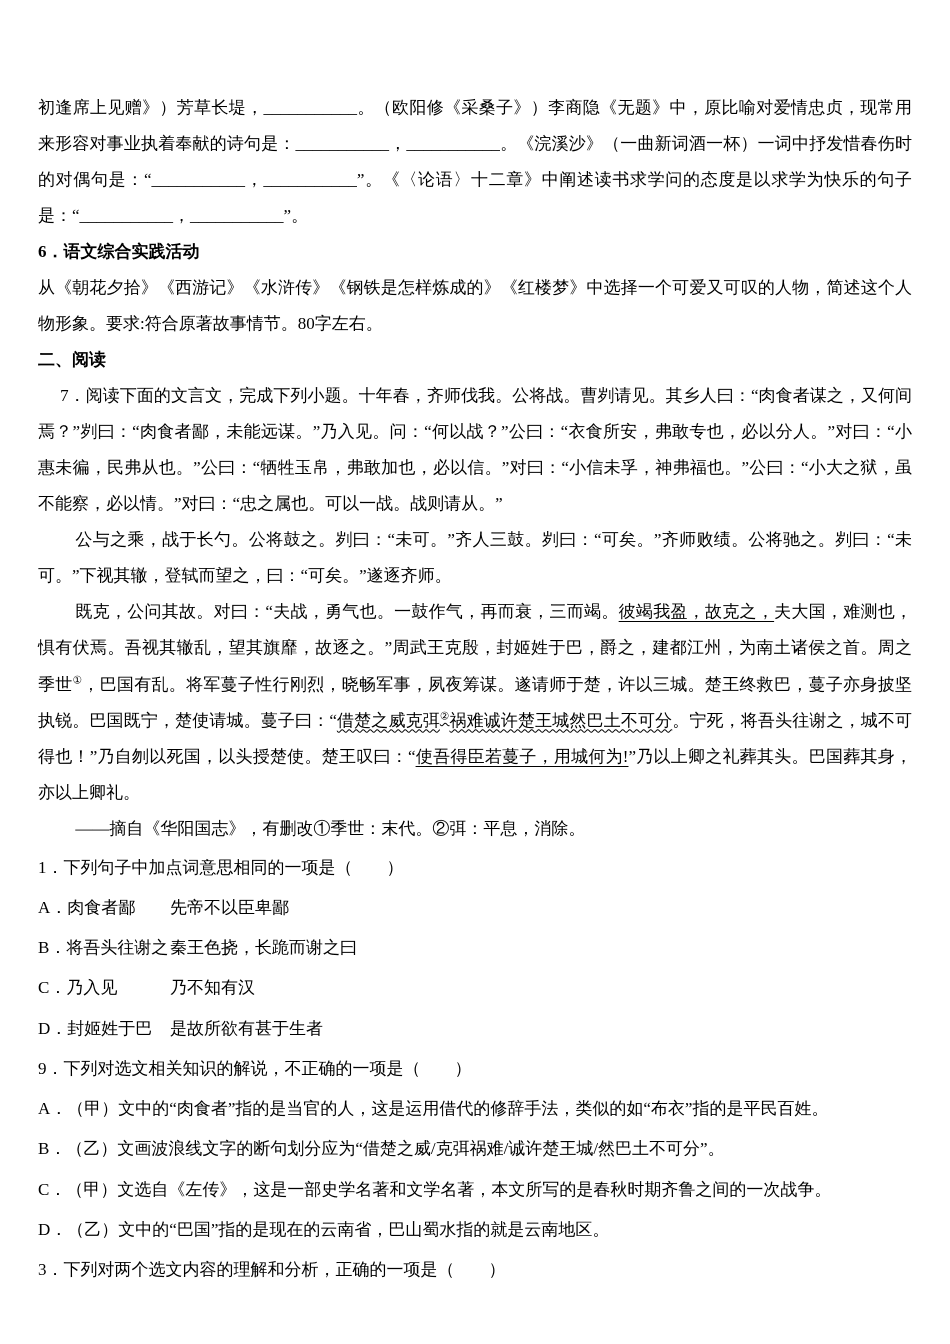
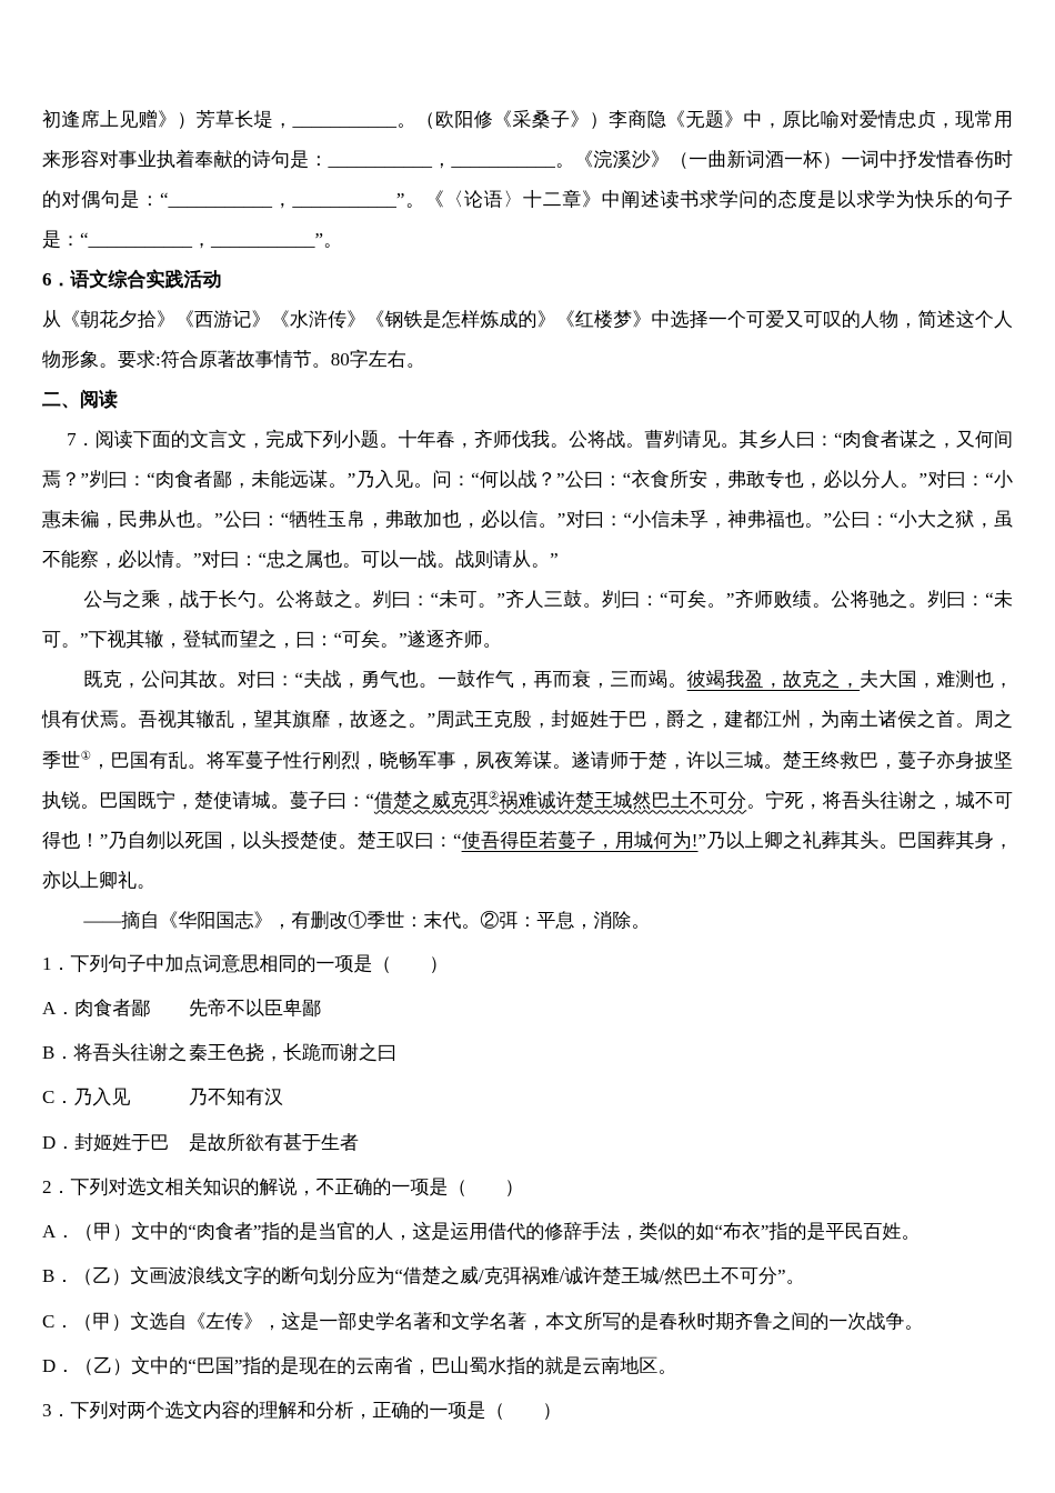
  初逢席上见赠》）芳草长堤，___________。（欧阳修《采桑子》）李商隐《无题》中，原比喻对爱情忠贞，现常用来形容对事业执着奉献的诗句是：___________，___________。《浣溪沙》（一曲新词酒一杯）一词中抒发惜春伤时的对偶句是：“___________，___________”。《〈论语〉十二章》中阐述读书求学问的态度是以求学为快乐的句子是：“___________，___________”。
  6．语文综合实践活动
  从《朝花夕拾》《西游记》《水浒传》《钢铁是怎样炼成的》《红楼梦》中选择一个可爱又可叹的人物，简述这个人物形象。要求:符合原著故事情节。80字左右。
  二、阅读
  7．阅读下面的文言文，完成下列小题。十年春，齐师伐我。公将战。曹刿请见。其乡人曰：“肉食者谋之，又何间焉？”刿曰：“肉食者鄙，未能远谋。”乃入见。问：“何以战？”公曰：“衣食所安，弗敢专也，必以分人。”对曰：“小惠未徧，民弗从也。”公曰：“牺牲玉帛，弗敢加也，必以信。”对曰：“小信未孚，神弗福也。”公曰：“小大之狱，虽不能察，必以情。”对曰：“忠之属也。可以一战。战则请从。”
  公与之乘，战于长勺。公将鼓之。刿曰：“未可。”齐人三鼓。刿曰：“可矣。”齐师败绩。公将驰之。刿曰：“未可。”下视其辙，登轼而望之，曰：“可矣。”遂逐齐师。
  既克，公问其故。对曰：“夫战，勇气也。一鼓作气，再而衰，三而竭。彼竭我盈，故克之，夫大国，难测也，惧有伏焉。吾视其辙乱，望其旗靡，故逐之。”周武王克殷，封姬姓于巴，爵之，建都江州，为南土诸侯之首。周之季世①，巴国有乱。将军蔓子性行刚烈，晓畅军事，夙夜筹谋。遂请师于楚，许以三城。楚王终救巴，蔓子亦身披坚执锐。巴国既宁，楚使请城。蔓子曰：“借楚之威克弭②祸难诚许楚王城然巴土不可分。宁死，将吾头往谢之，城不可得也！”乃自刎以死国，以头授楚使。楚王叹曰：“使吾得臣若蔓子，用城何为!”乃以上卿之礼葬其头。巴国葬其身，亦以上卿礼。
  ——摘自《华阳国志》，有删改①季世：末代。②弭：平息，消除。
  1．下列句子中加点词意思相同的一项是（ ）
  A．肉食者鄙 先帝不以臣卑鄙
  B．将吾头往谢之秦王色挠，长跪而谢之曰
  C．乃入见 乃不知有汉
  D．封姬姓于巴 是故所欲有甚于生者
- 9．下列对选文相关知识的解说，不正确的一项是（ ）
+ 2．下列对选文相关知识的解说，不正确的一项是（ ）
  A．（甲）文中的“肉食者”指的是当官的人，这是运用借代的修辞手法，类似的如“布衣”指的是平民百姓。
  B．（乙）文画波浪线文字的断句划分应为“借楚之威/克弭祸难/诚许楚王城/然巴土不可分”。
  C．（甲）文选自《左传》，这是一部史学名著和文学名著，本文所写的是春秋时期齐鲁之间的一次战争。
  D．（乙）文中的“巴国”指的是现在的云南省，巴山蜀水指的就是云南地区。
  3．下列对两个选文内容的理解和分析，正确的一项是（ ）
